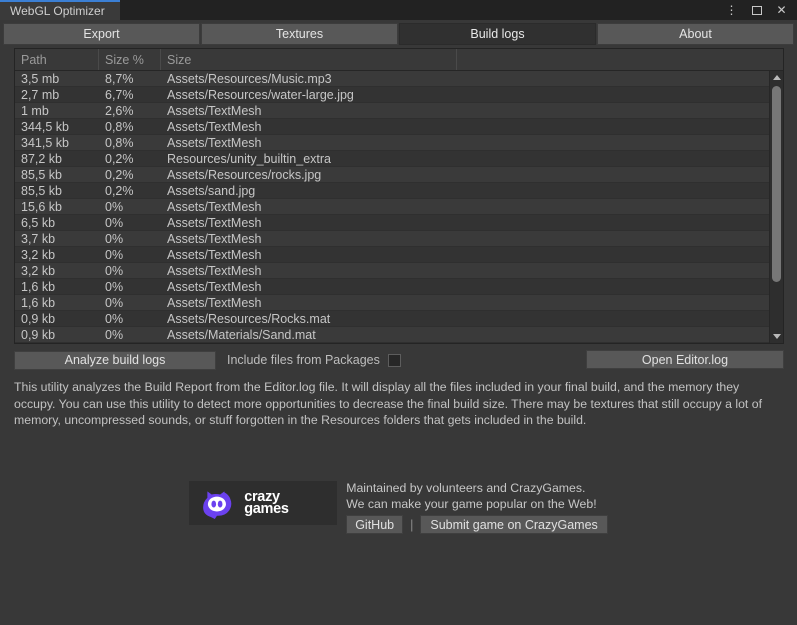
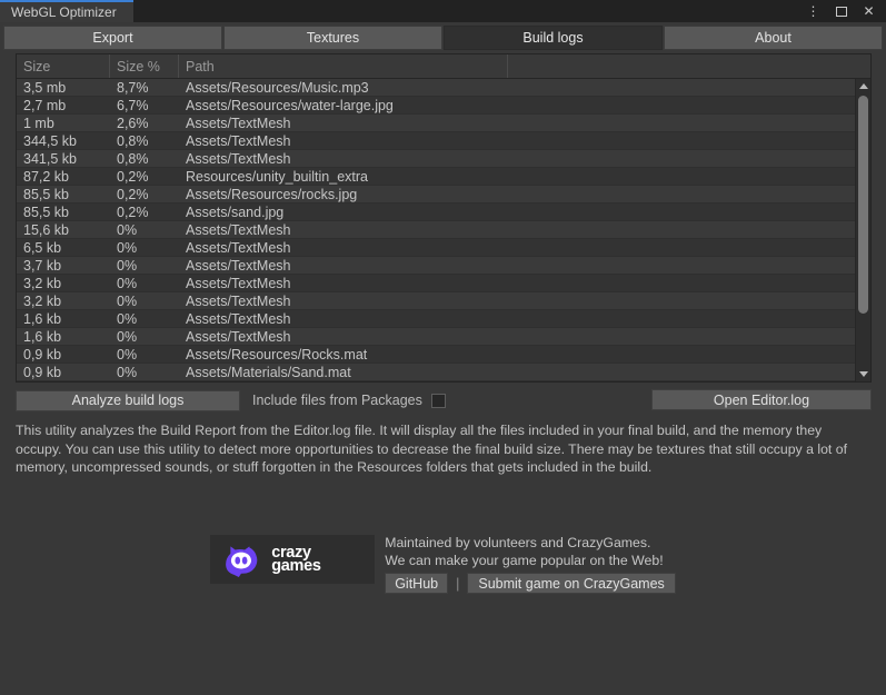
  WebGL Optimizer
  ⋮
  ✕
  Export
  Textures
  Build logs
  About
- Path
+ Size
  Size %
- Size
+ Path
  3,5 mb
  8,7%
  Assets/Resources/Music.mp3
  2,7 mb
  6,7%
  Assets/Resources/water-large.jpg
  1 mb
  2,6%
  Assets/TextMesh
  344,5 kb
  0,8%
  Assets/TextMesh
  341,5 kb
  0,8%
  Assets/TextMesh
  87,2 kb
  0,2%
  Resources/unity_builtin_extra
  85,5 kb
  0,2%
  Assets/Resources/rocks.jpg
  85,5 kb
  0,2%
  Assets/sand.jpg
  15,6 kb
  0%
  Assets/TextMesh
  6,5 kb
  0%
  Assets/TextMesh
  3,7 kb
  0%
  Assets/TextMesh
  3,2 kb
  0%
  Assets/TextMesh
  3,2 kb
  0%
  Assets/TextMesh
  1,6 kb
  0%
  Assets/TextMesh
  1,6 kb
  0%
  Assets/TextMesh
  0,9 kb
  0%
  Assets/Resources/Rocks.mat
  0,9 kb
  0%
  Assets/Materials/Sand.mat
  Analyze build logs
  Include files from Packages
  Open Editor.log
  This utility analyzes the Build Report from the Editor.log file. It will display all the files included in your final build, and the memory they occupy. You can use this utility to detect more opportunities to decrease the final build size. There may be textures that still occupy a lot of memory, uncompressed sounds, or stuff forgotten in the Resources folders that gets included in the build.
  crazy
  games
  Maintained by volunteers and CrazyGames.
  We can make your game popular on the Web!
  GitHub
  |
  Submit game on CrazyGames
